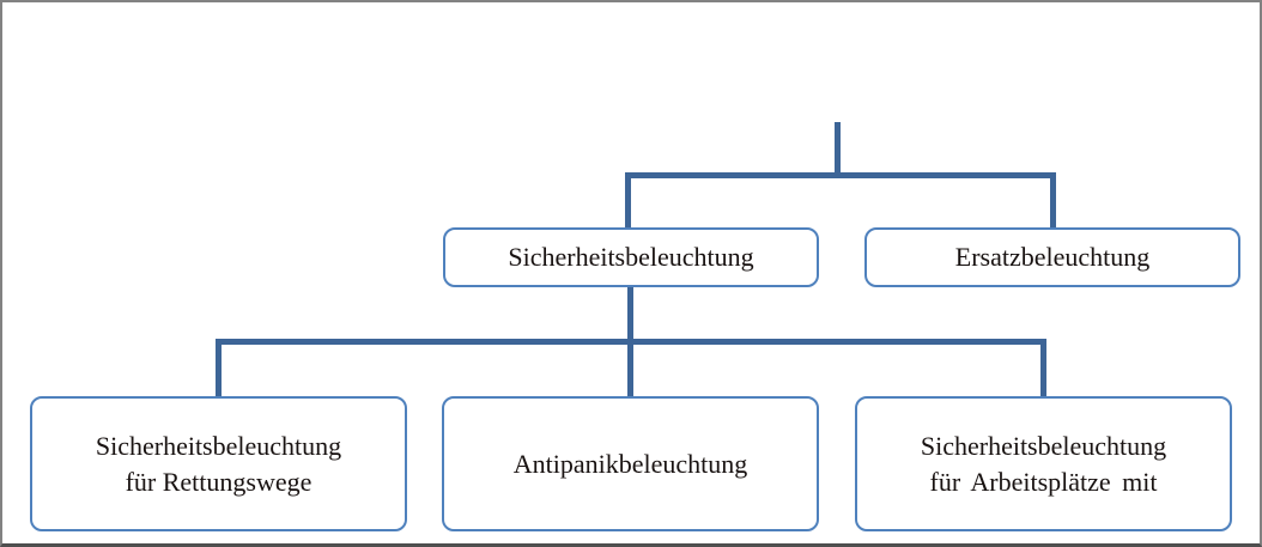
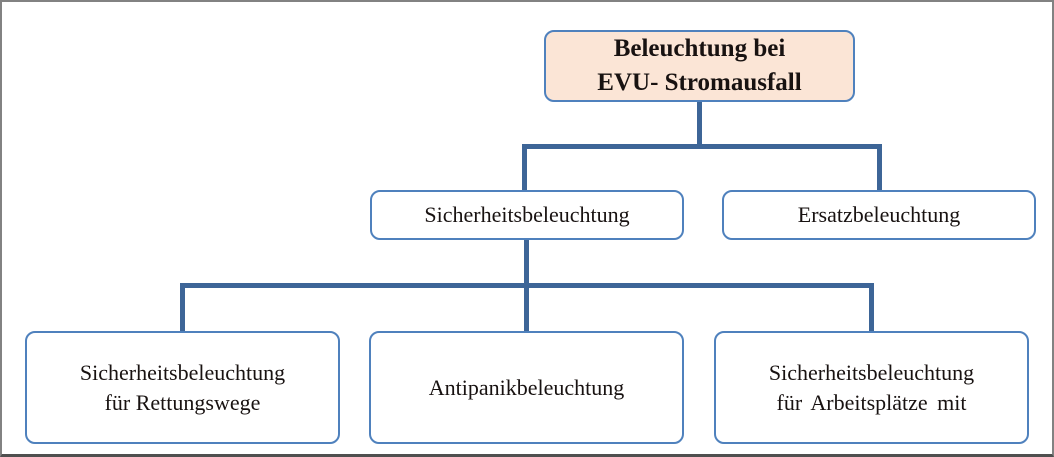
+ Beleuchtung bei
+ EVU- Stromausfall
  Sicherheitsbeleuchtung
  Ersatzbeleuchtung
  Sicherheitsbeleuchtung
  für Rettungswege
  Antipanikbeleuchtung
  Sicherheitsbeleuchtung
  für Arbeitsplätze mit
